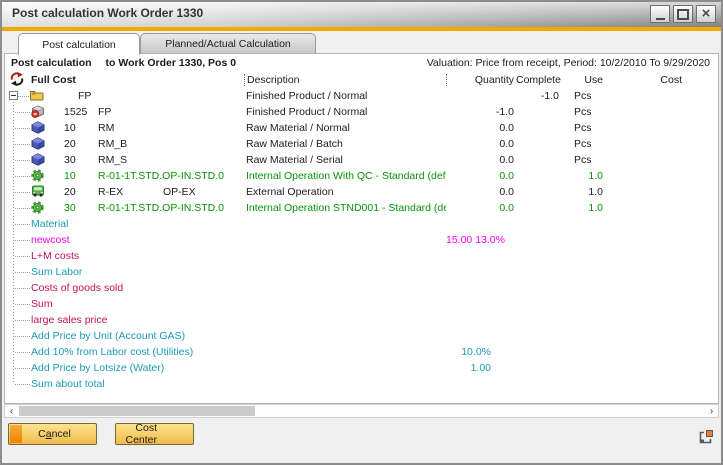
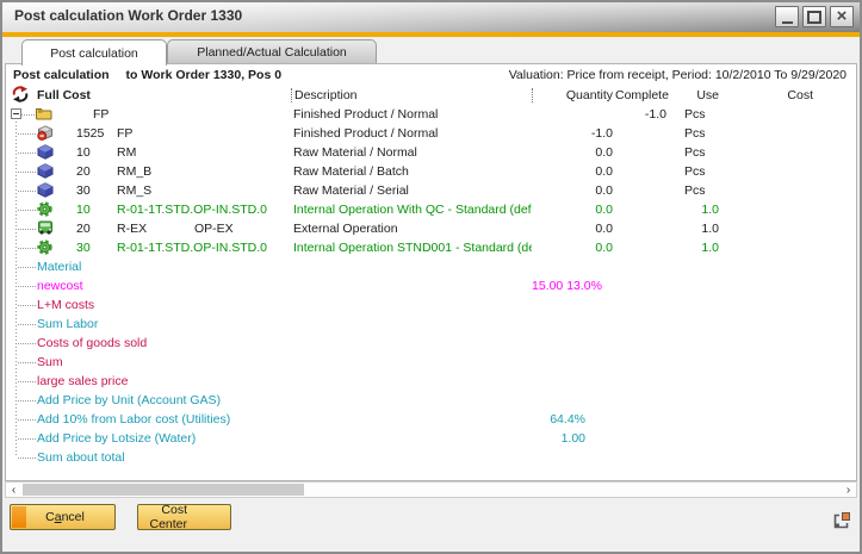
  Post calculation Work Order 1330
  ×
  Post calculation
  Planned/Actual Calculation
  Post calculation
  to Work Order 1330, Pos 0
  Valuation: Price from receipt, Period: 10/2/2010 To 9/29/2020
  Full Cost
  Description
  Quantity
  Complete
  Use
  Cost
  FP
  Finished Product / Normal
  -1.0
  Pcs
  1525
  FP
  Finished Product / Normal
  -1.0
  Pcs
  10
  RM
  Raw Material / Normal
  0.0
  Pcs
  20
  RM_B
  Raw Material / Batch
  0.0
  Pcs
  30
  RM_S
  Raw Material / Serial
  0.0
  Pcs
  10
  R-01-1T.STD.OP-IN.STD.0
  Internal Operation With QC - Standard (def
  0.0
  1.0
  20
  R-EX
  OP-EX
  External Operation
  0.0
  1.0
  30
  R-01-1T.STD.OP-IN.STD.0
  Internal Operation STND001 - Standard (d
  0.0
  1.0
  Material
  newcost
  15.00 13.0%
  L+M costs
  Sum Labor
  Costs of goods sold
  Sum
  large sales price
  Add Price by Unit (Account GAS)
  Add 10% from Labor cost (Utilities)
- 10.0%
+ 64.4%
  Add Price by Lotsize (Water)
  1.00
  Sum about total
  ‹
  ›
  Cancel
  Cost Center
